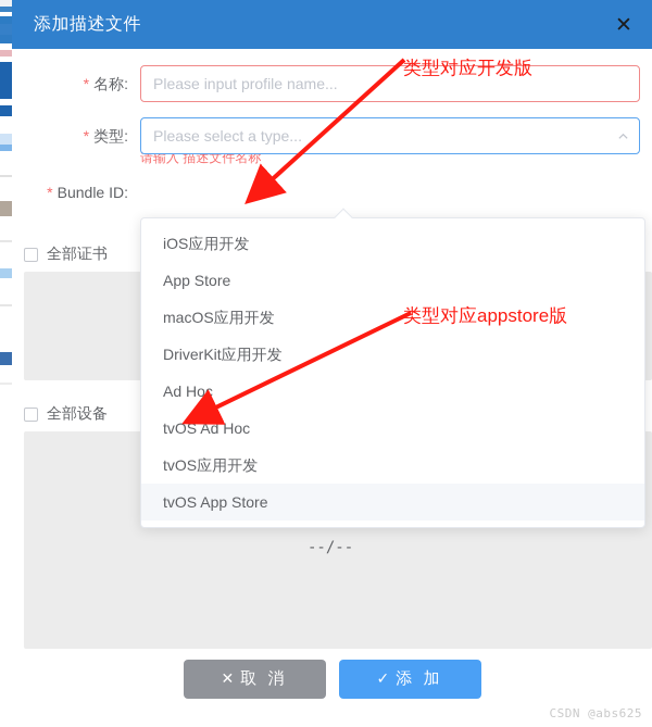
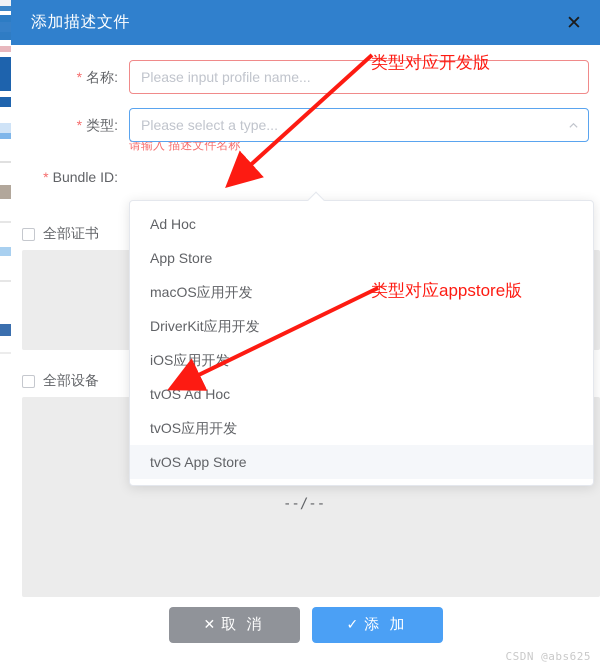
  添加描述文件
  ✕
  * 名称:
  Please input profile name...
  请输入 描述文件名称
  * 类型:
  Please select a type...
  * Bundle ID:
  全部证书
  全部设备
  --/--
- iOS应用开发
+ Ad Hoc
  App Store
  macOS应用开发
  DriverKit应用开发
- Ad Hoc
+ iOS应用开发
  tvOS Ad Hoc
  tvOS应用开发
  tvOS App Store
  ✕
  取 消
  ✓
  添 加
  CSDN @abs625
  类型对应开发版
  类型对应appstore版
